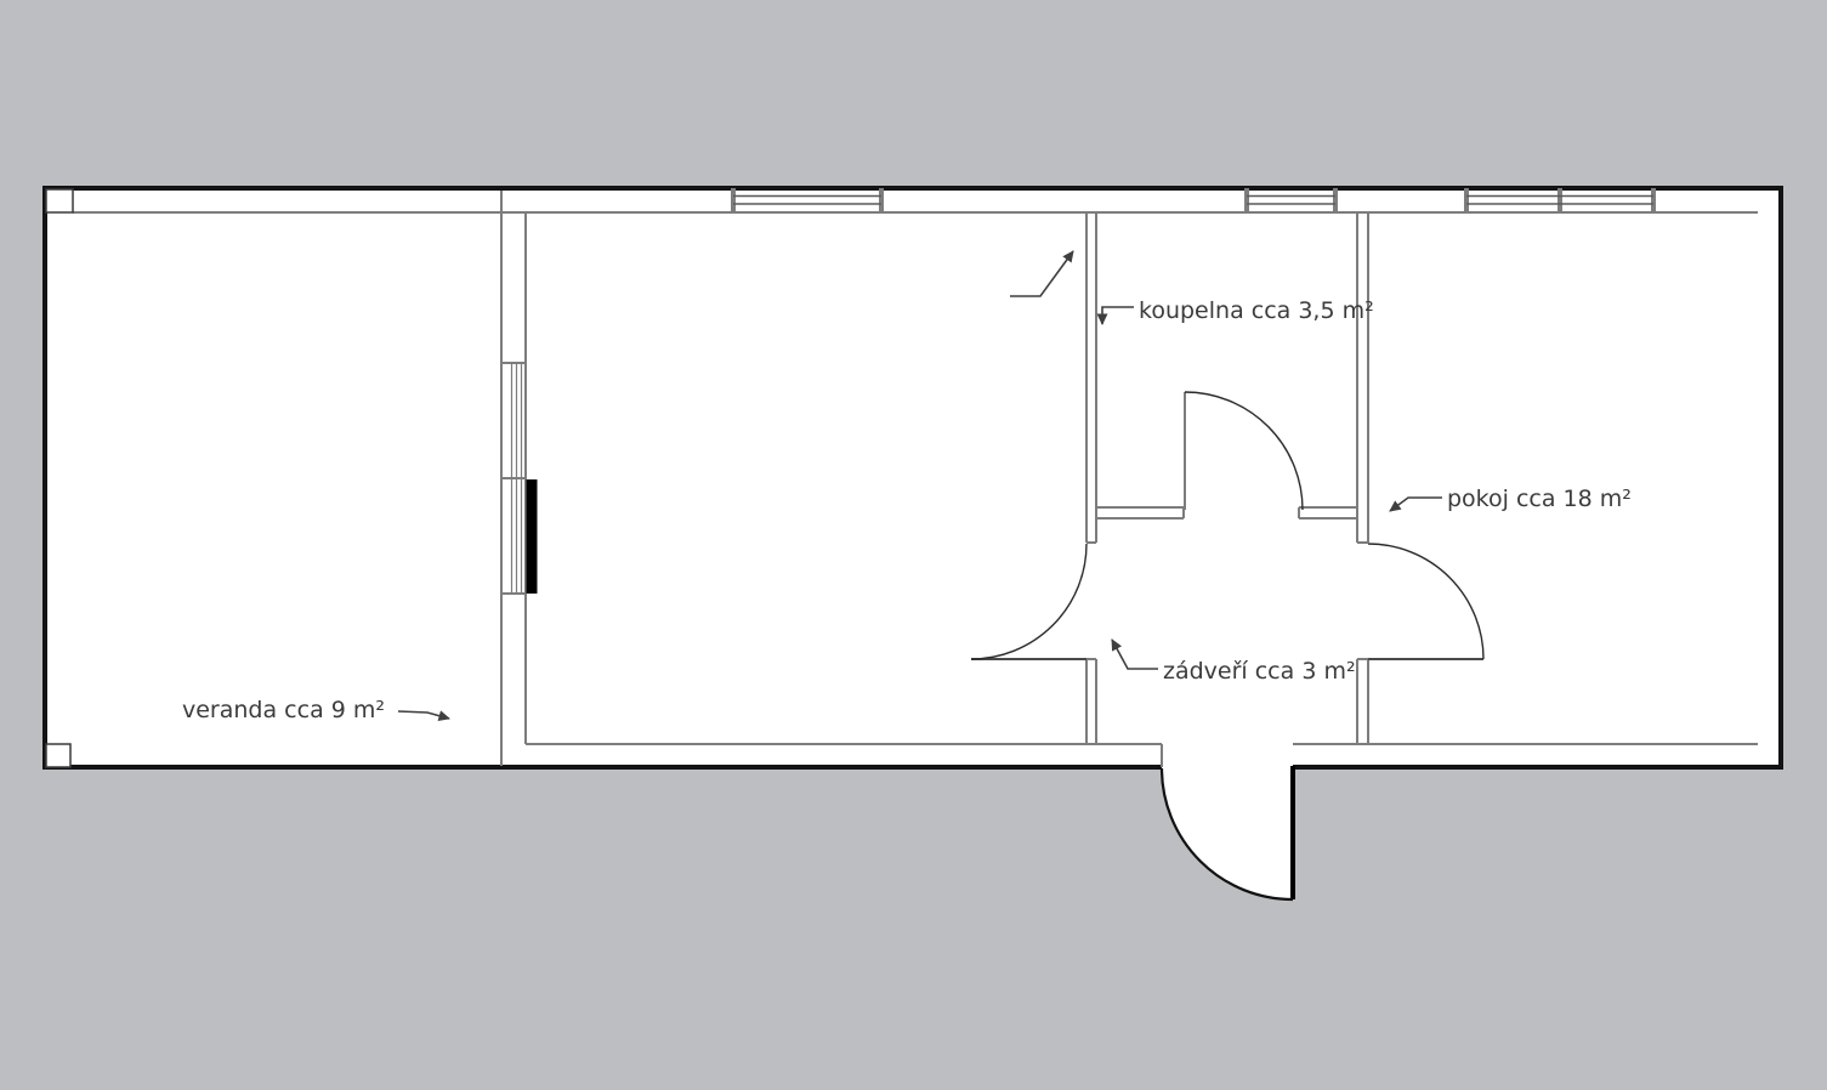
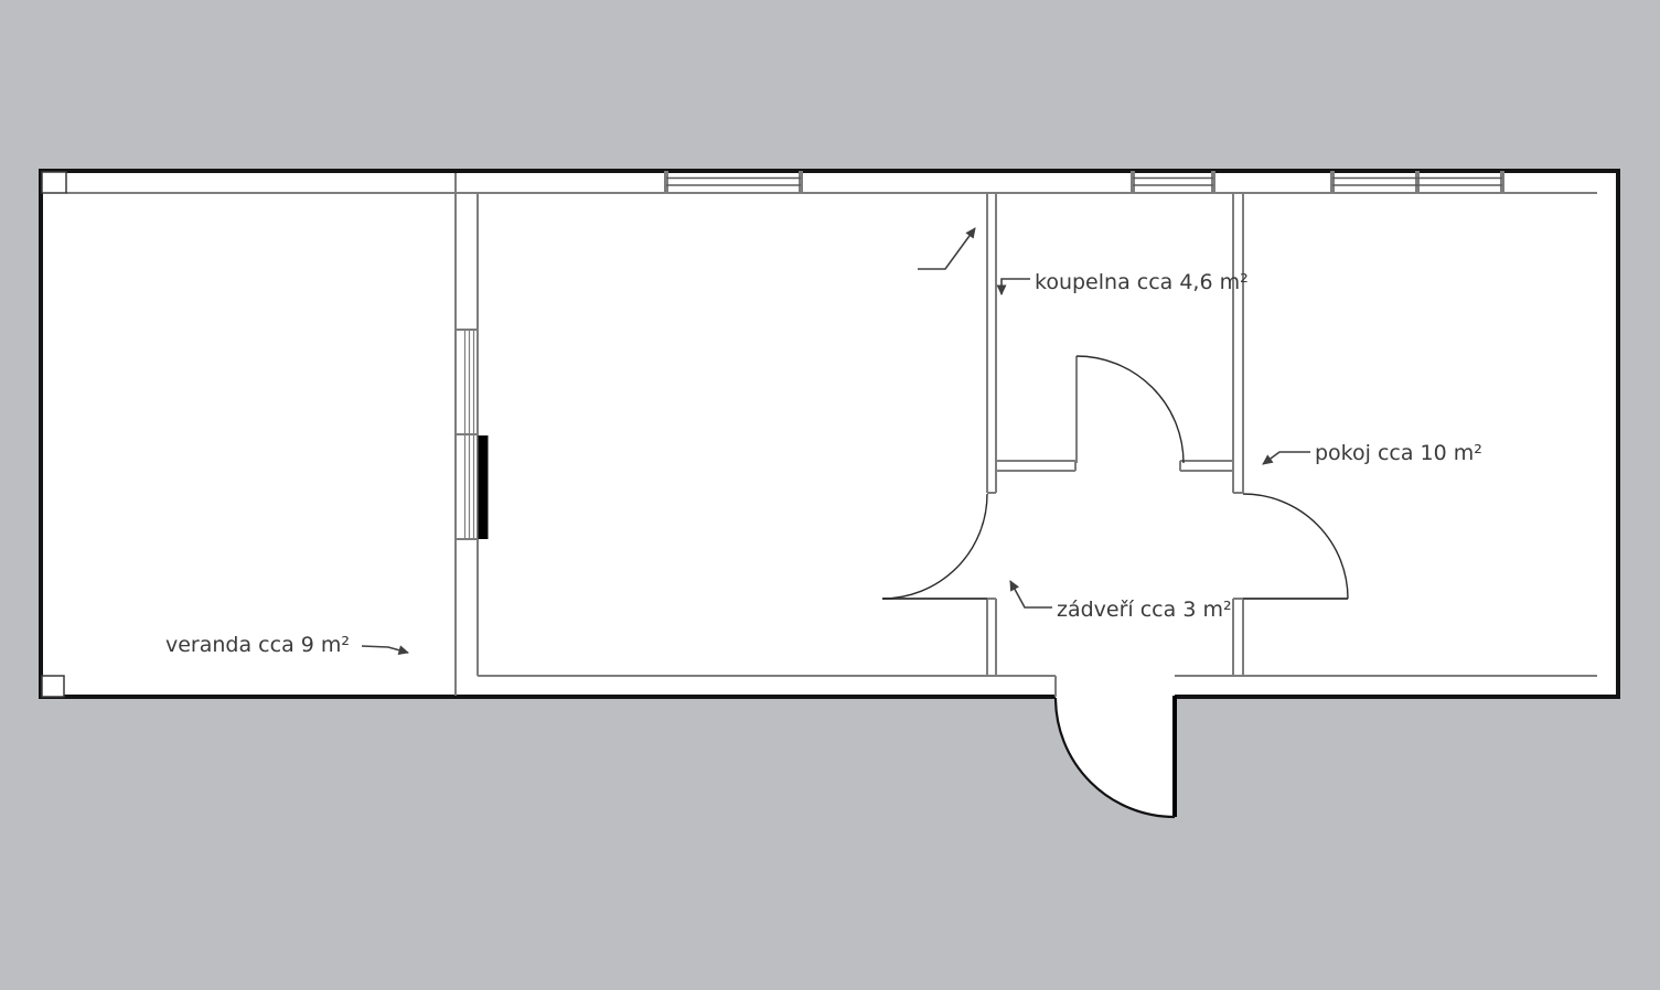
- koupelna cca 3,5 m²
+ koupelna cca 4,6 m²
- pokoj cca 18 m²
+ pokoj cca 10 m²
  zádveří cca 3 m²
  veranda cca 9 m²
